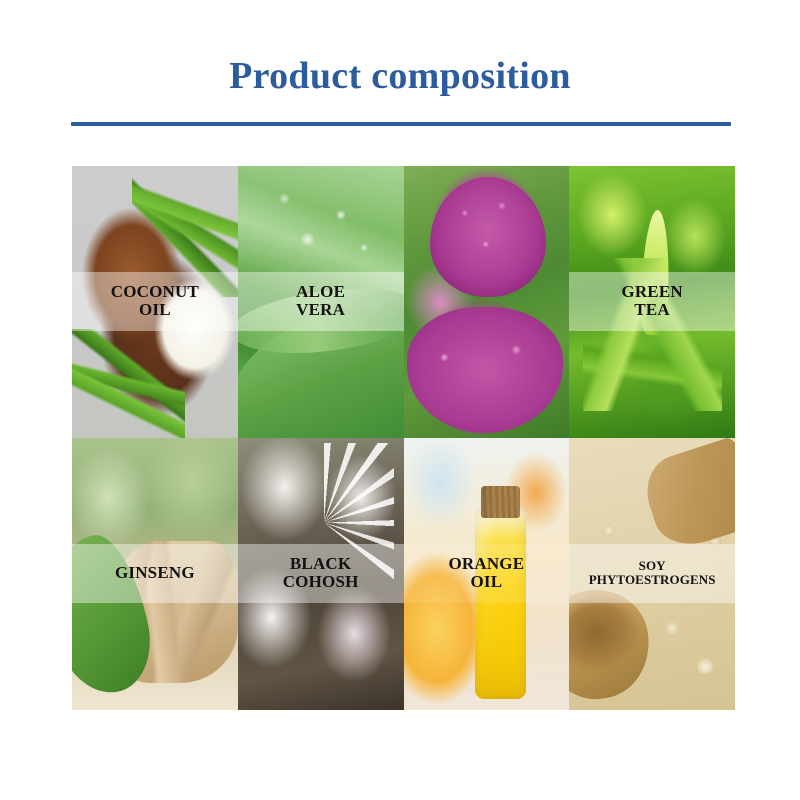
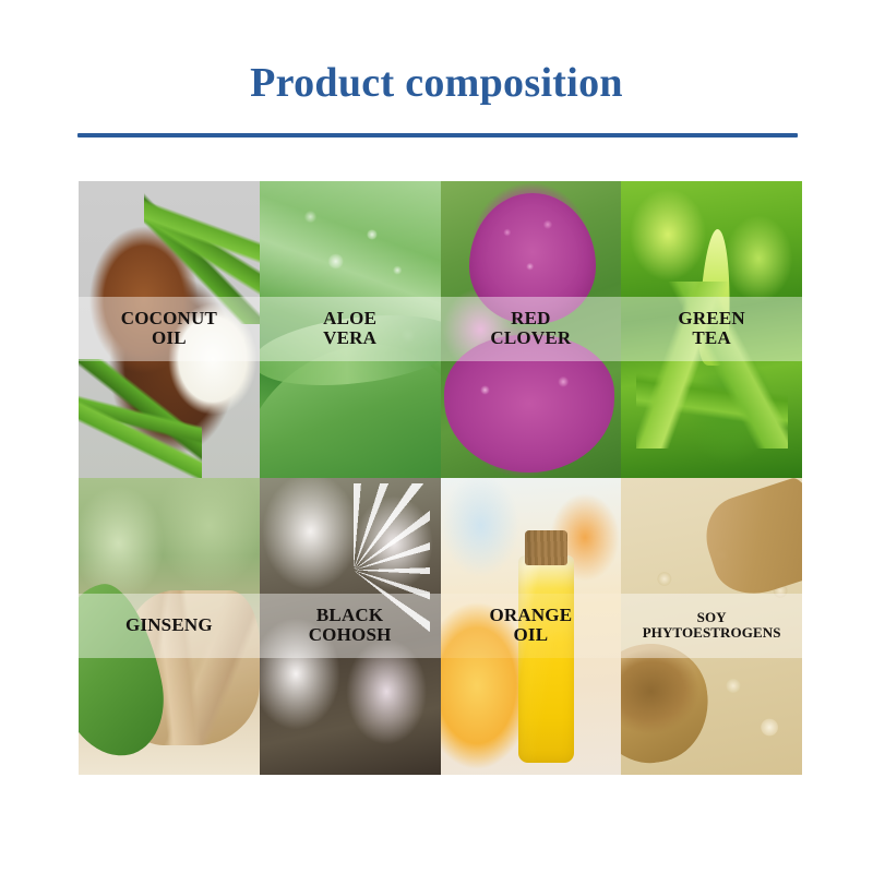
  Product composition
  COCONUT
  OIL
  ALOE
  VERA
+ RED
+ CLOVER
  GREEN
  TEA
  GINSENG
  BLACK
  COHOSH
  ORANGE
  OIL
  SOY
  PHYTOESTROGENS
